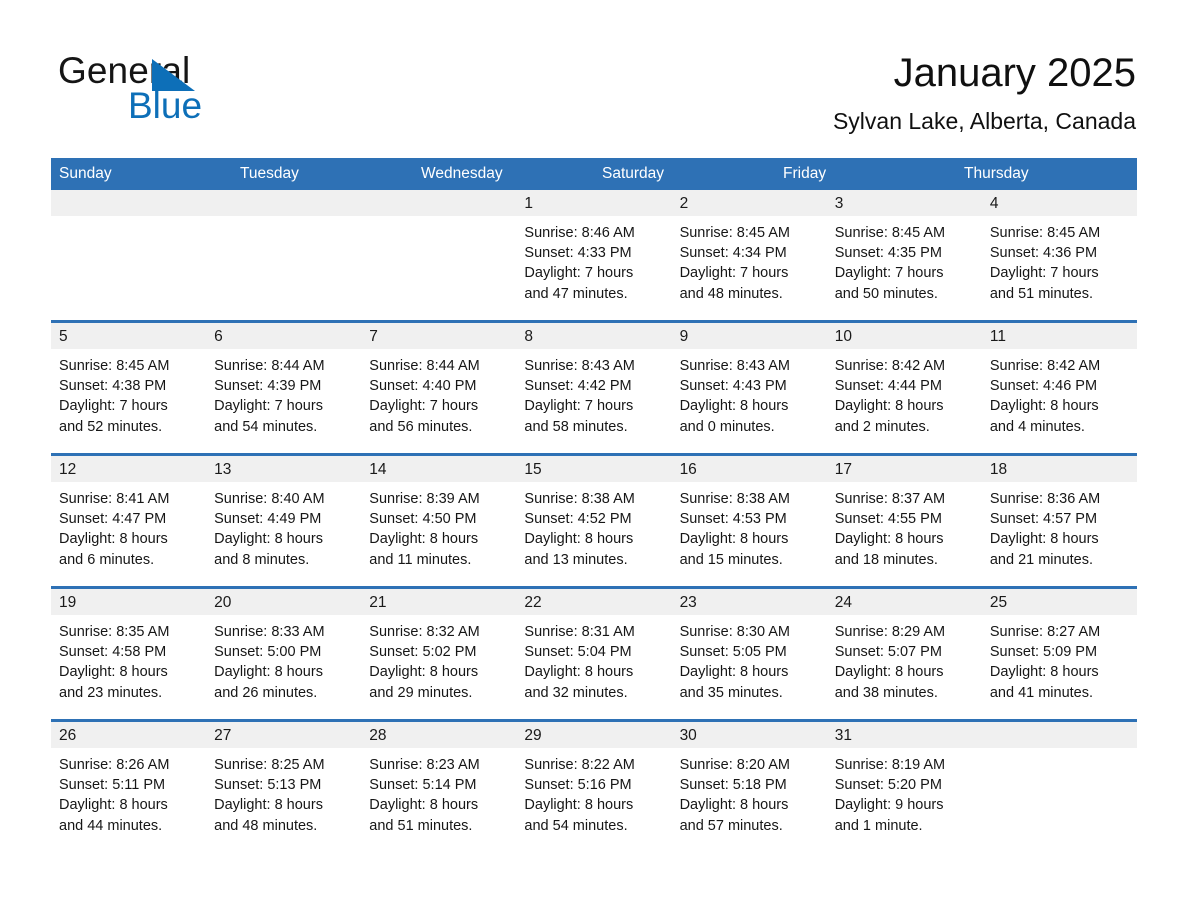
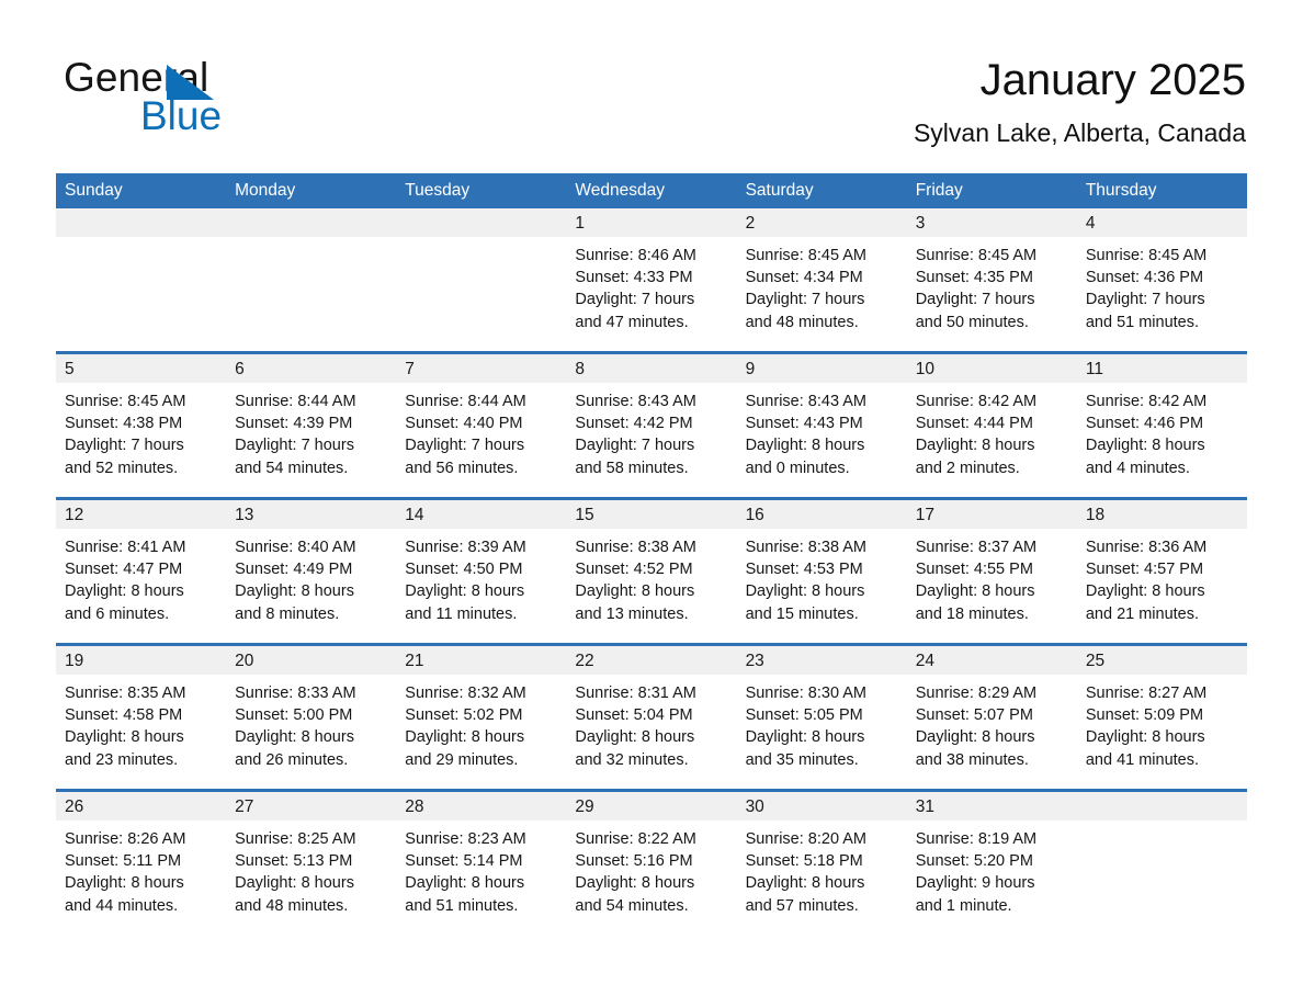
  General
  Blue
  January 2025
  Sylvan Lake, Alberta, Canada
  Sunday
+ Monday
  Tuesday
  Wednesday
  Saturday
  Friday
  Thursday
  1
  Sunrise: 8:46 AM
  Sunset: 4:33 PM
  Daylight: 7 hours
  and 47 minutes.
  2
  Sunrise: 8:45 AM
  Sunset: 4:34 PM
  Daylight: 7 hours
  and 48 minutes.
  3
  Sunrise: 8:45 AM
  Sunset: 4:35 PM
  Daylight: 7 hours
  and 50 minutes.
  4
  Sunrise: 8:45 AM
  Sunset: 4:36 PM
  Daylight: 7 hours
  and 51 minutes.
  5
  Sunrise: 8:45 AM
  Sunset: 4:38 PM
  Daylight: 7 hours
  and 52 minutes.
  6
  Sunrise: 8:44 AM
  Sunset: 4:39 PM
  Daylight: 7 hours
  and 54 minutes.
  7
  Sunrise: 8:44 AM
  Sunset: 4:40 PM
  Daylight: 7 hours
  and 56 minutes.
  8
  Sunrise: 8:43 AM
  Sunset: 4:42 PM
  Daylight: 7 hours
  and 58 minutes.
  9
  Sunrise: 8:43 AM
  Sunset: 4:43 PM
  Daylight: 8 hours
  and 0 minutes.
  10
  Sunrise: 8:42 AM
  Sunset: 4:44 PM
  Daylight: 8 hours
  and 2 minutes.
  11
  Sunrise: 8:42 AM
  Sunset: 4:46 PM
  Daylight: 8 hours
  and 4 minutes.
  12
  Sunrise: 8:41 AM
  Sunset: 4:47 PM
  Daylight: 8 hours
  and 6 minutes.
  13
  Sunrise: 8:40 AM
  Sunset: 4:49 PM
  Daylight: 8 hours
  and 8 minutes.
  14
  Sunrise: 8:39 AM
  Sunset: 4:50 PM
  Daylight: 8 hours
  and 11 minutes.
  15
  Sunrise: 8:38 AM
  Sunset: 4:52 PM
  Daylight: 8 hours
  and 13 minutes.
  16
  Sunrise: 8:38 AM
  Sunset: 4:53 PM
  Daylight: 8 hours
  and 15 minutes.
  17
  Sunrise: 8:37 AM
  Sunset: 4:55 PM
  Daylight: 8 hours
  and 18 minutes.
  18
  Sunrise: 8:36 AM
  Sunset: 4:57 PM
  Daylight: 8 hours
  and 21 minutes.
  19
  Sunrise: 8:35 AM
  Sunset: 4:58 PM
  Daylight: 8 hours
  and 23 minutes.
  20
  Sunrise: 8:33 AM
  Sunset: 5:00 PM
  Daylight: 8 hours
  and 26 minutes.
  21
  Sunrise: 8:32 AM
  Sunset: 5:02 PM
  Daylight: 8 hours
  and 29 minutes.
  22
  Sunrise: 8:31 AM
  Sunset: 5:04 PM
  Daylight: 8 hours
  and 32 minutes.
  23
  Sunrise: 8:30 AM
  Sunset: 5:05 PM
  Daylight: 8 hours
  and 35 minutes.
  24
  Sunrise: 8:29 AM
  Sunset: 5:07 PM
  Daylight: 8 hours
  and 38 minutes.
  25
  Sunrise: 8:27 AM
  Sunset: 5:09 PM
  Daylight: 8 hours
  and 41 minutes.
  26
  Sunrise: 8:26 AM
  Sunset: 5:11 PM
  Daylight: 8 hours
  and 44 minutes.
  27
  Sunrise: 8:25 AM
  Sunset: 5:13 PM
  Daylight: 8 hours
  and 48 minutes.
  28
  Sunrise: 8:23 AM
  Sunset: 5:14 PM
  Daylight: 8 hours
  and 51 minutes.
  29
  Sunrise: 8:22 AM
  Sunset: 5:16 PM
  Daylight: 8 hours
  and 54 minutes.
  30
  Sunrise: 8:20 AM
  Sunset: 5:18 PM
  Daylight: 8 hours
  and 57 minutes.
  31
  Sunrise: 8:19 AM
  Sunset: 5:20 PM
  Daylight: 9 hours
  and 1 minute.
